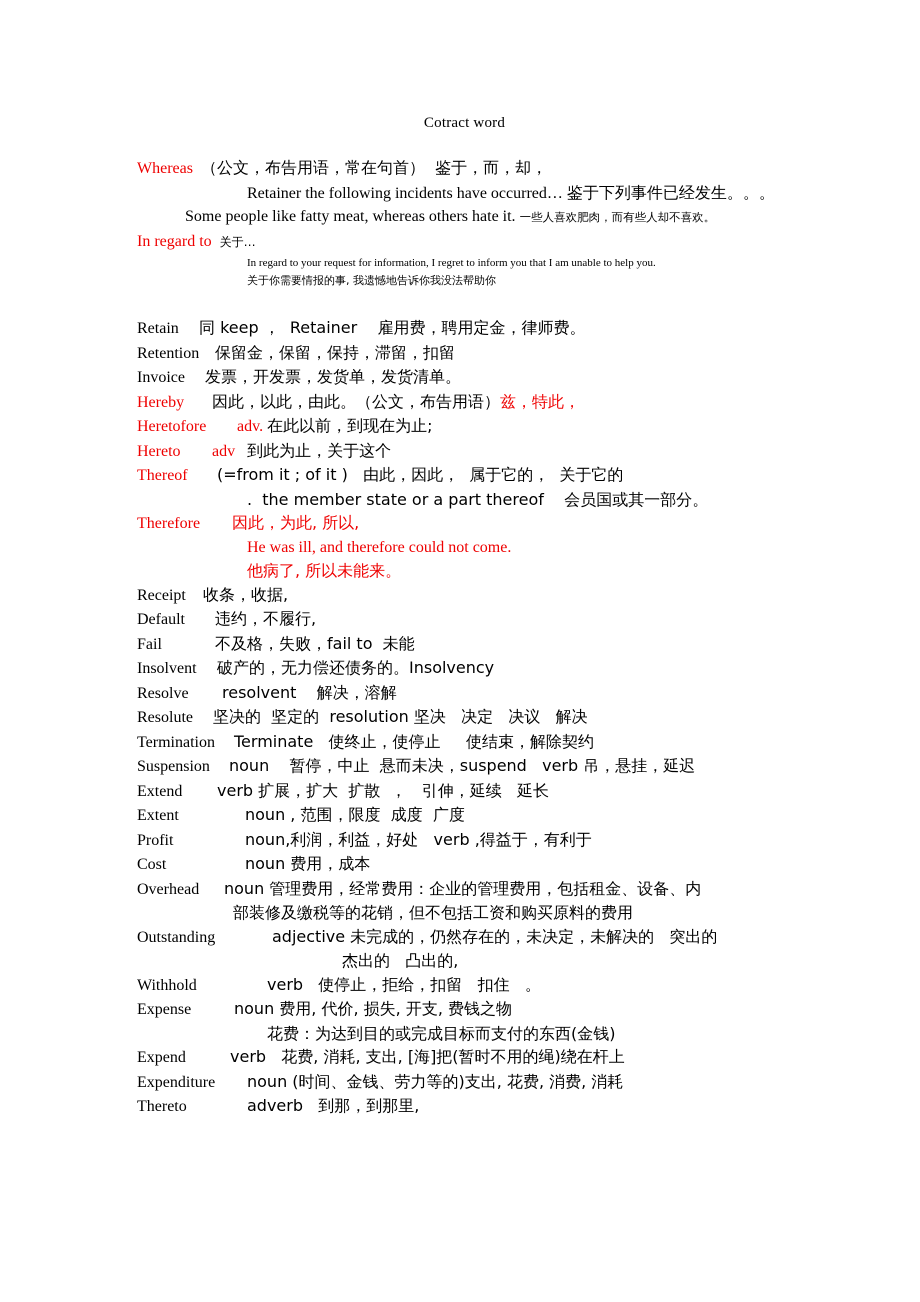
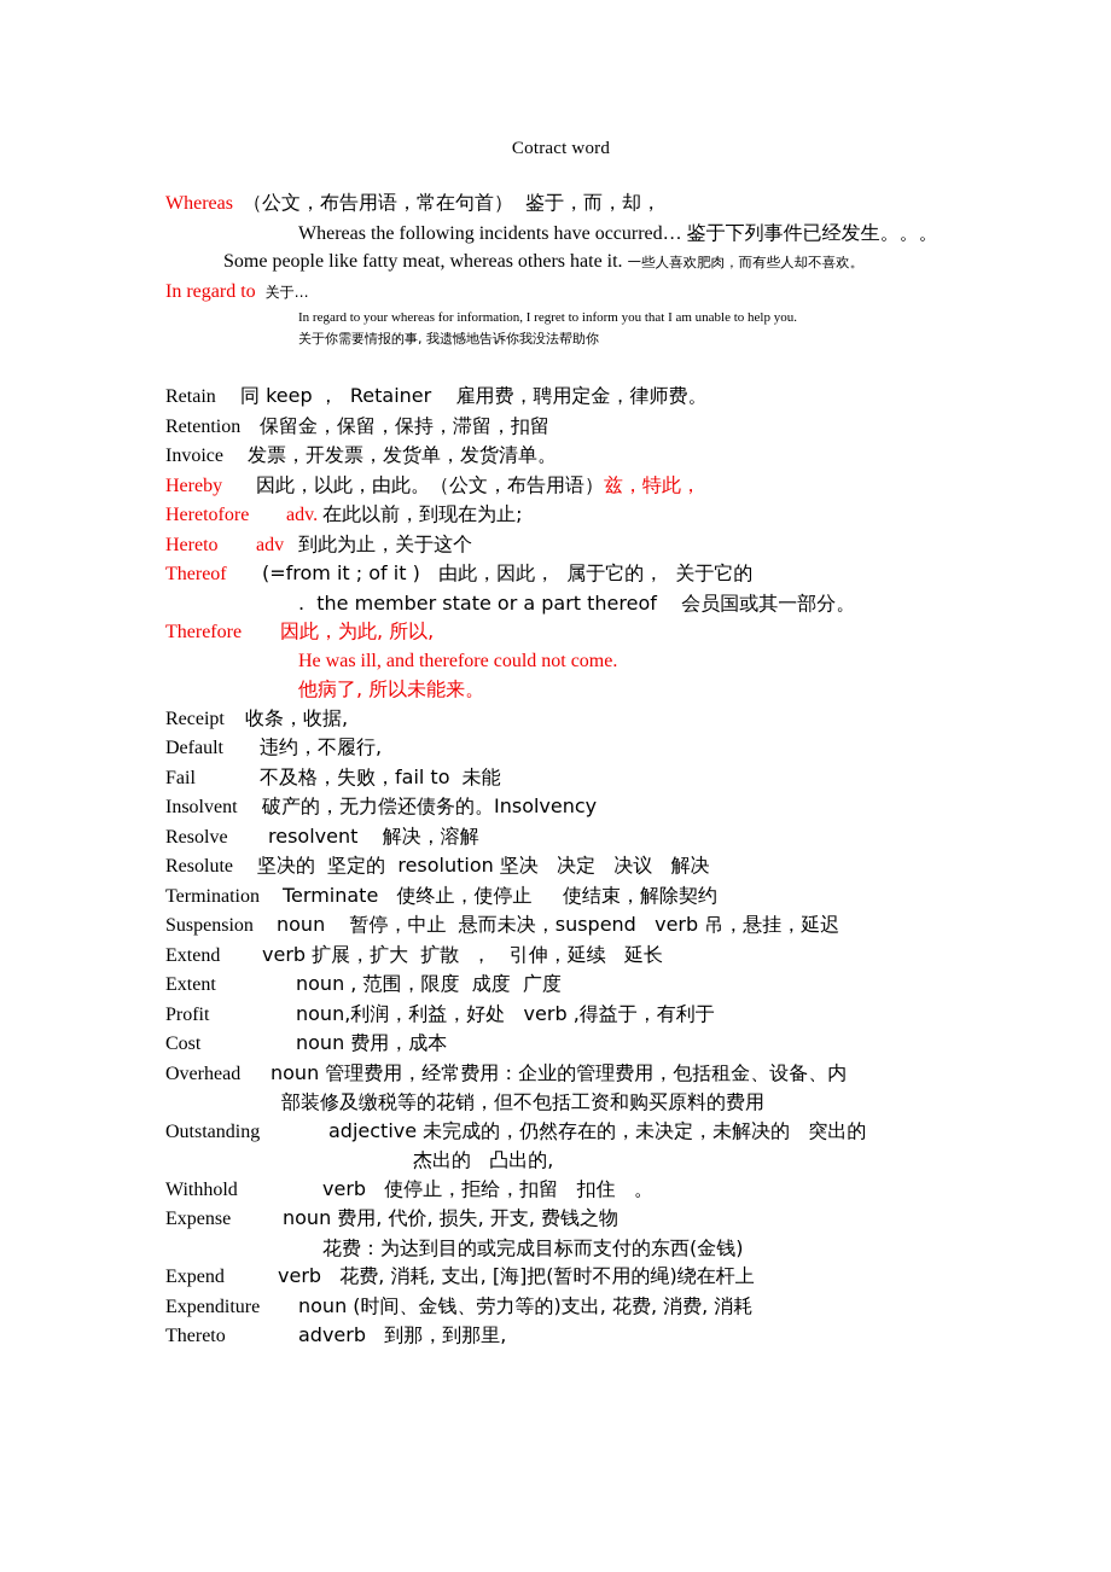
  Cotract word
  Whereas （公文，布告用语，常在句首） 鉴于，而，却，
- Retainer the following incidents have occurred… 鉴于下列事件已经发生。。。
+ Whereas the following incidents have occurred… 鉴于下列事件已经发生。。。
  Some people like fatty meat, whereas others hate it. 一些人喜欢肥肉，而有些人却不喜欢。
  In regard to 关于…
- In regard to your request for information, I regret to inform you that I am unable to help you.
+ In regard to your whereas for information, I regret to inform you that I am unable to help you.
  关于你需要情报的事, 我遗憾地告诉你我没法帮助你
  Retain 同 keep ， Retainer 雇用费，聘用定金，律师费。
  Retention 保留金，保留，保持，滞留，扣留
  Invoice 发票，开发票，发货单，发货清单。
  Hereby 因此，以此，由此。（公文，布告用语）兹，特此，
  Heretofore adv. 在此以前，到现在为止;
  Hereto adv 到此为止，关于这个
  Thereof (=from it ; of it ) 由此，因此， 属于它的， 关于它的
  . the member state or a part thereof 会员国或其一部分。
  Therefore 因此，为此, 所以,
  He was ill, and therefore could not come.
  他病了, 所以未能来。
  Receipt 收条，收据,
  Default 违约，不履行,
  Fail 不及格，失败，fail to 未能
  Insolvent 破产的，无力偿还债务的。Insolvency
  Resolve resolvent 解决，溶解
  Resolute 坚决的 坚定的 resolution 坚决 决定 决议 解决
  Termination Terminate 使终止，使停止 使结束，解除契约
  Suspension noun 暂停，中止 悬而未决，suspend verb 吊，悬挂，延迟
  Extend verb 扩展，扩大 扩散 ， 引伸，延续 延长
  Extent noun , 范围，限度 成度 广度
  Profit noun,利润，利益，好处 verb ,得益于，有利于
  Cost noun 费用，成本
  Overhead noun 管理费用，经常费用：企业的管理费用，包括租金、设备、内
  部装修及缴税等的花销，但不包括工资和购买原料的费用
  Outstanding adjective 未完成的，仍然存在的，未决定，未解决的 突出的
  杰出的 凸出的,
  Withhold verb 使停止，拒给，扣留 扣住 。
  Expense noun 费用, 代价, 损失, 开支, 费钱之物
  花费：为达到目的或完成目标而支付的东西(金钱)
  Expend verb 花费, 消耗, 支出, [海]把(暂时不用的绳)绕在杆上
  Expenditure noun (时间、金钱、劳力等的)支出, 花费, 消费, 消耗
  Thereto adverb 到那，到那里,
